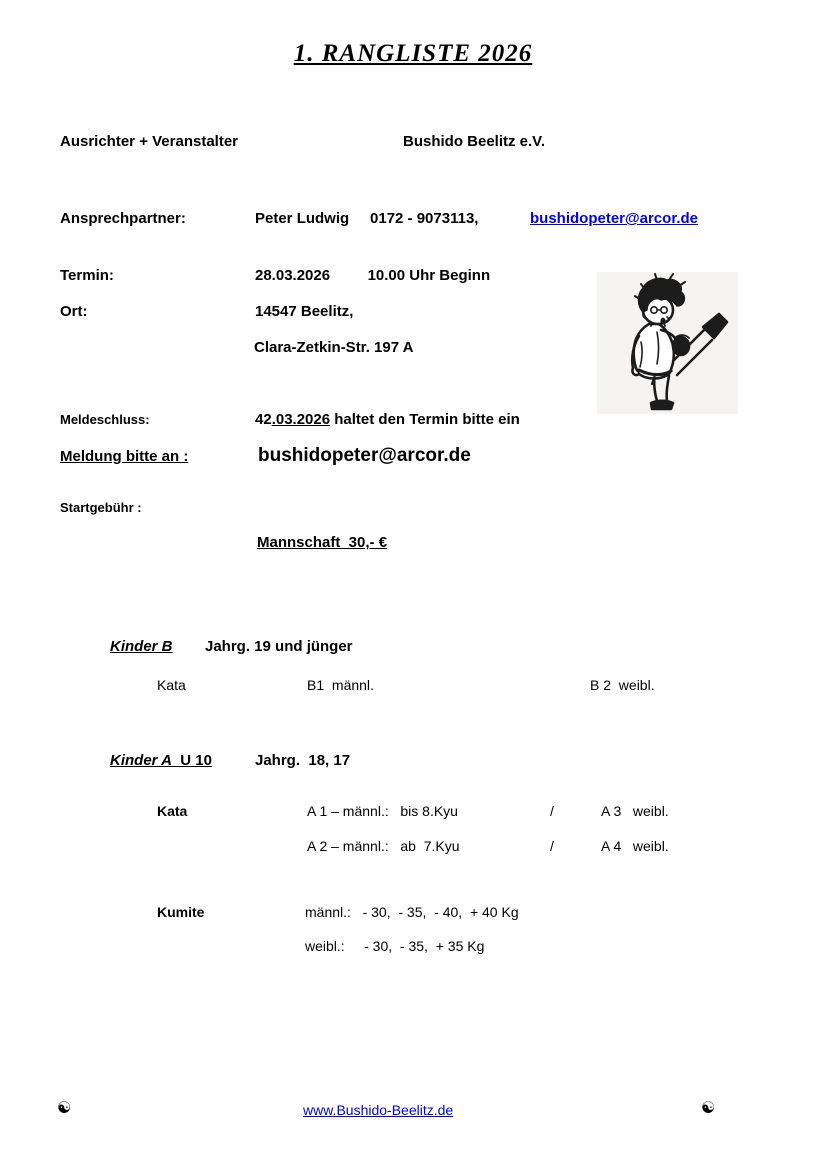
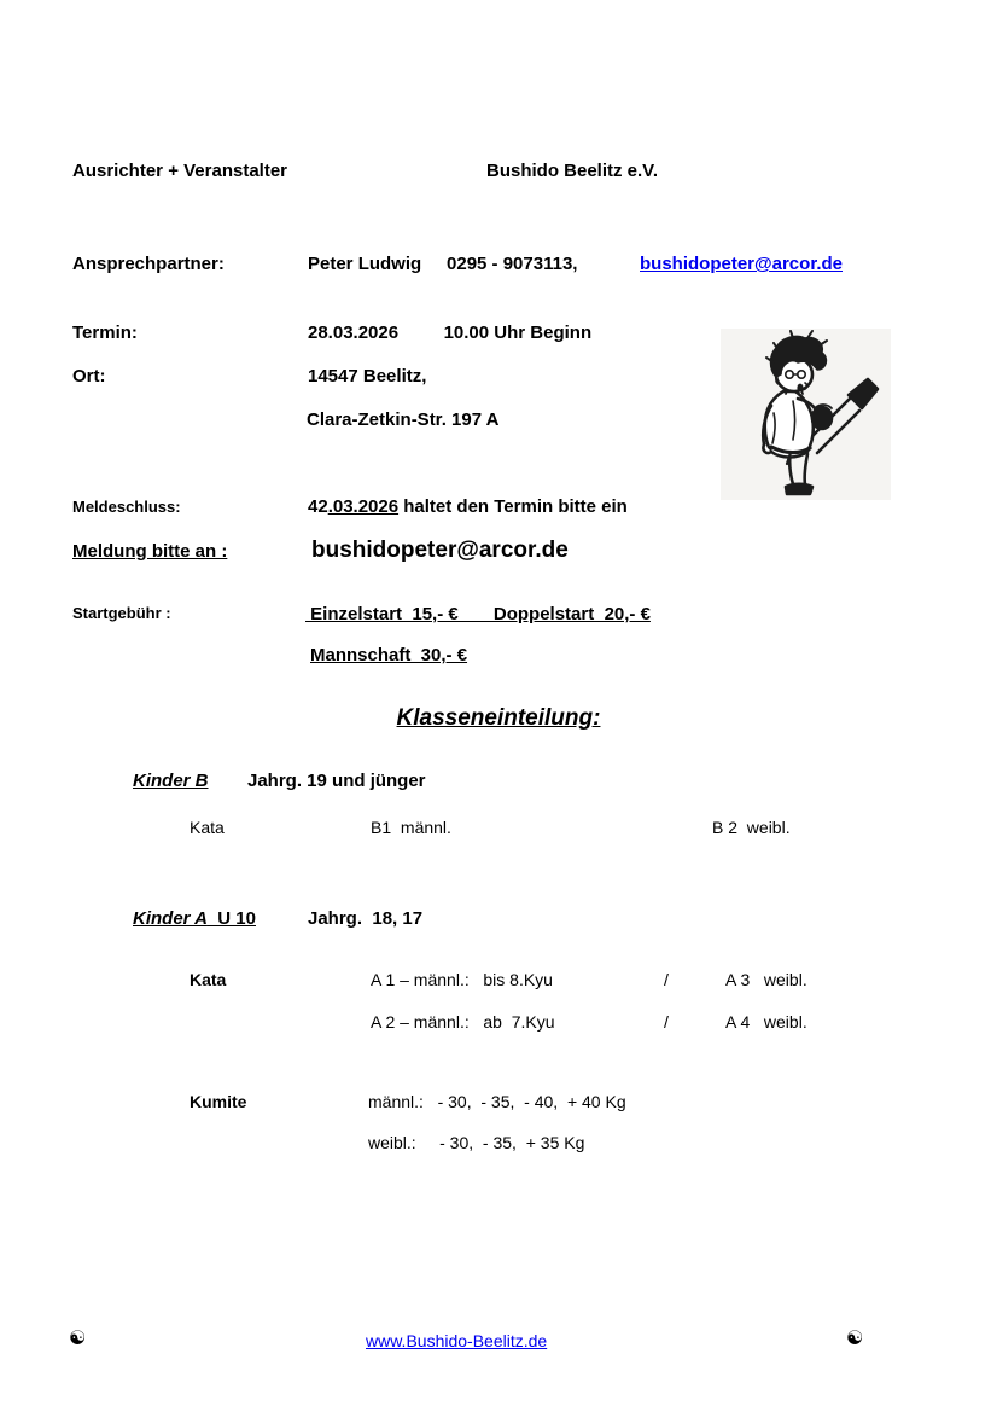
- 1. RANGLISTE 2026
  Ausrichter + Veranstalter
  Bushido Beelitz e.V.
  Ansprechpartner:
- Peter Ludwig 0172 - 9073113,
+ Peter Ludwig 0295 - 9073113,
  bushidopeter@arcor.de
  Termin:
  28.03.2026 10.00 Uhr Beginn
  Ort:
  14547 Beelitz,
  Clara-Zetkin-Str. 197 A
  Meldeschluss:
  42.03.2026 haltet den Termin bitte ein
  Meldung bitte an :
  bushidopeter@arcor.de
  Startgebühr :
+ Einzelstart 15,- € Doppelstart 20,- €
  Mannschaft 30,- €
+ Klasseneinteilung:
  Kinder B
  Jahrg. 19 und jünger
  Kata
  B1 männl.
  B 2 weibl.
  Kinder A U 10
  Jahrg. 18, 17
  Kata
  A 1 – männl.: bis 8.Kyu
  /
  A 3 weibl.
  A 2 – männl.: ab 7.Kyu
  /
  A 4 weibl.
  Kumite
  männl.: - 30, - 35, - 40, + 40 Kg
  weibl.: - 30, - 35, + 35 Kg
  ☯
  www.Bushido-Beelitz.de
  ☯
